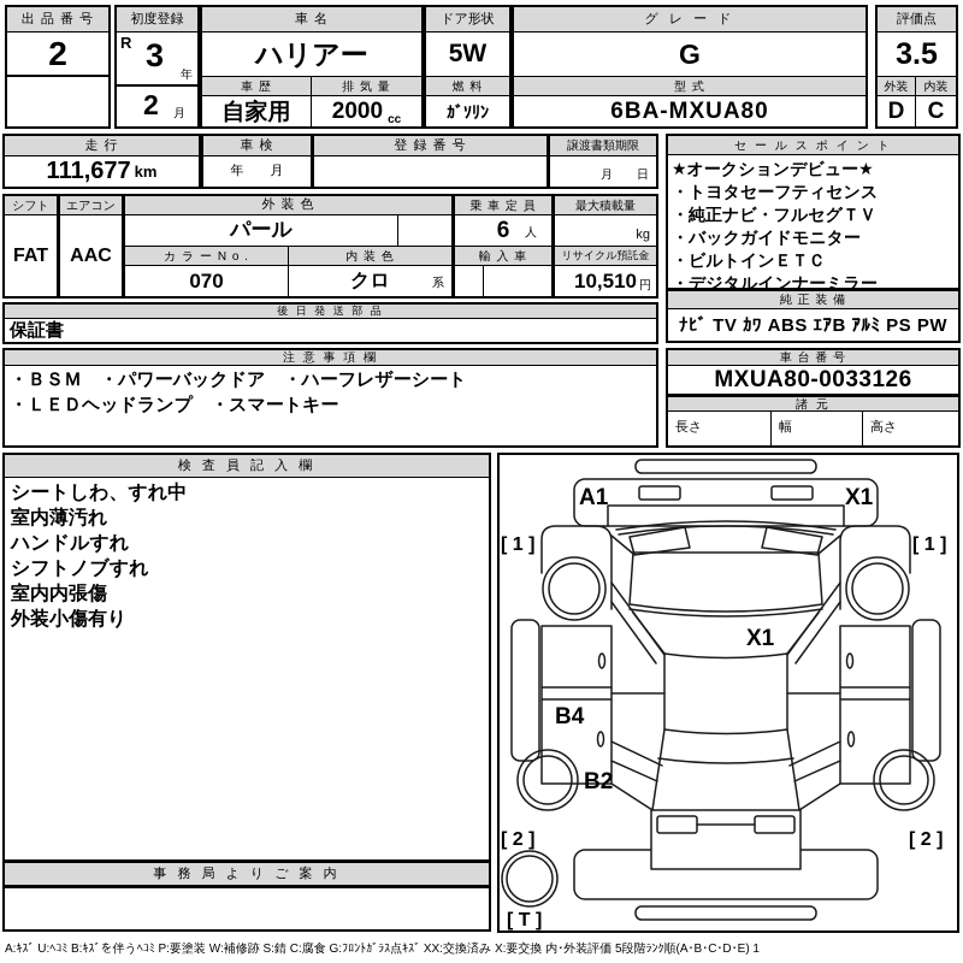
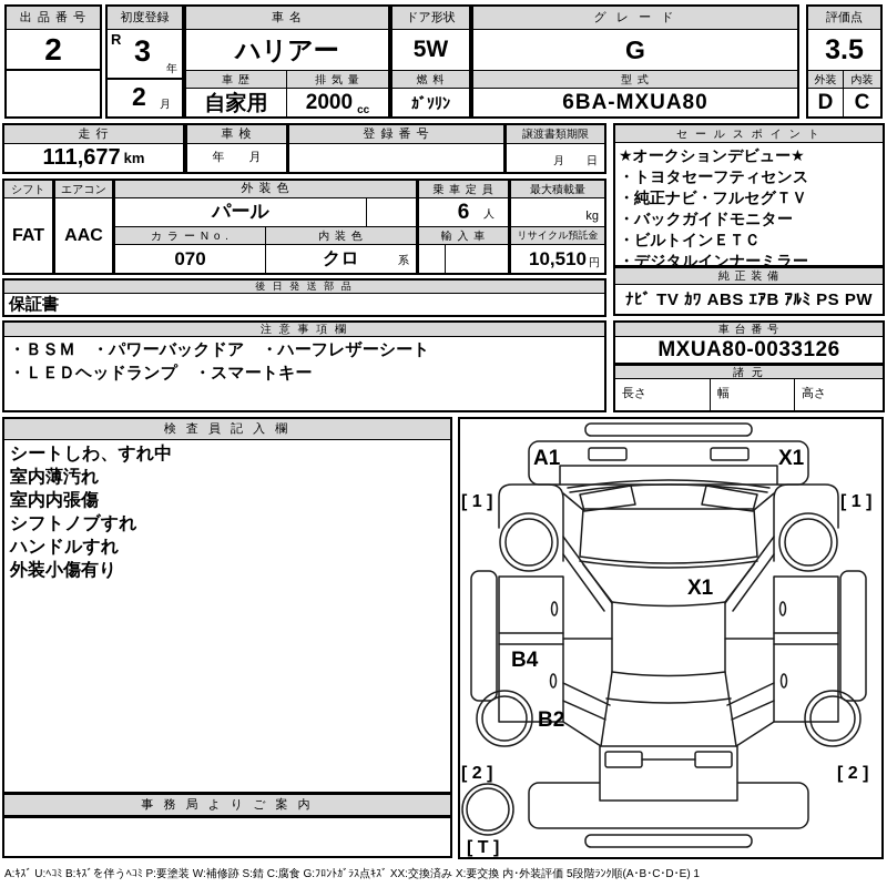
  出 品 番 号
  2
  初度登録
  R
  3
  年
  2
  月
  車 名
  ハリアー
  車 歴
  排 気 量
  自家用
  2000
  cc
  ドア形状
  5W
  燃 料
  ｶﾞｿﾘﾝ
  グ レ ー ド
  G
  型 式
  6BA-MXUA80
  評価点
  3.5
  外装
  内装
  D
  C
  走 行
  111,677
  km
  車 検
  年 月
  登 録 番 号
  譲渡書類期限
  月 日
  セ ー ル ス ポ イ ン ト
  ★オークションデビュー★
  ・トヨタセーフティセンス
  ・純正ナビ・フルセグＴＶ
  ・バックガイドモニター
  ・ビルトインＥＴＣ
  ・デジタルインナーミラー
  純 正 装 備
  ﾅﾋﾞ TV ｶﾜ ABS ｴｱB ｱﾙﾐ PS PW
  シフト
  FAT
  エアコン
  AAC
  外 装 色
  パール
  カ ラ ー N o .
  内 装 色
  070
  クロ
  系
  乗 車 定 員
  6
  人
  輸 入 車
  最大積載量
  kg
  リサイクル預託金
  10,510
  円
  後 日 発 送 部 品
  保証書
  注 意 事 項 欄
  ・ＢＳＭ ・パワーバックドア ・ハーフレザーシート
  ・ＬＥＤヘッドランプ ・スマートキー
  車 台 番 号
  MXUA80-0033126
  諸 元
  長さ
  幅
  高さ
  検 査 員 記 入 欄
  シートしわ、すれ中
  室内薄汚れ
- ハンドルすれ
+ 室内内張傷
  シフトノブすれ
- 室内内張傷
+ ハンドルすれ
  外装小傷有り
  事 務 局 よ り ご 案 内
  A1
  X1
  X1
  B4
  B2
  [ 1 ]
  [ 1 ]
  [ 2 ]
  [ 2 ]
  [ T ]
  A:ｷｽﾞ U:ﾍｺﾐ B:ｷｽﾞを伴うﾍｺﾐ P:要塗装 W:補修跡 S:錆 C:腐食 G:ﾌﾛﾝﾄｶﾞﾗｽ点ｷｽﾞ XX:交換済み X:要交換 内･外装評価 5段階ﾗﾝｸ順(A･B･C･D･E) 1
